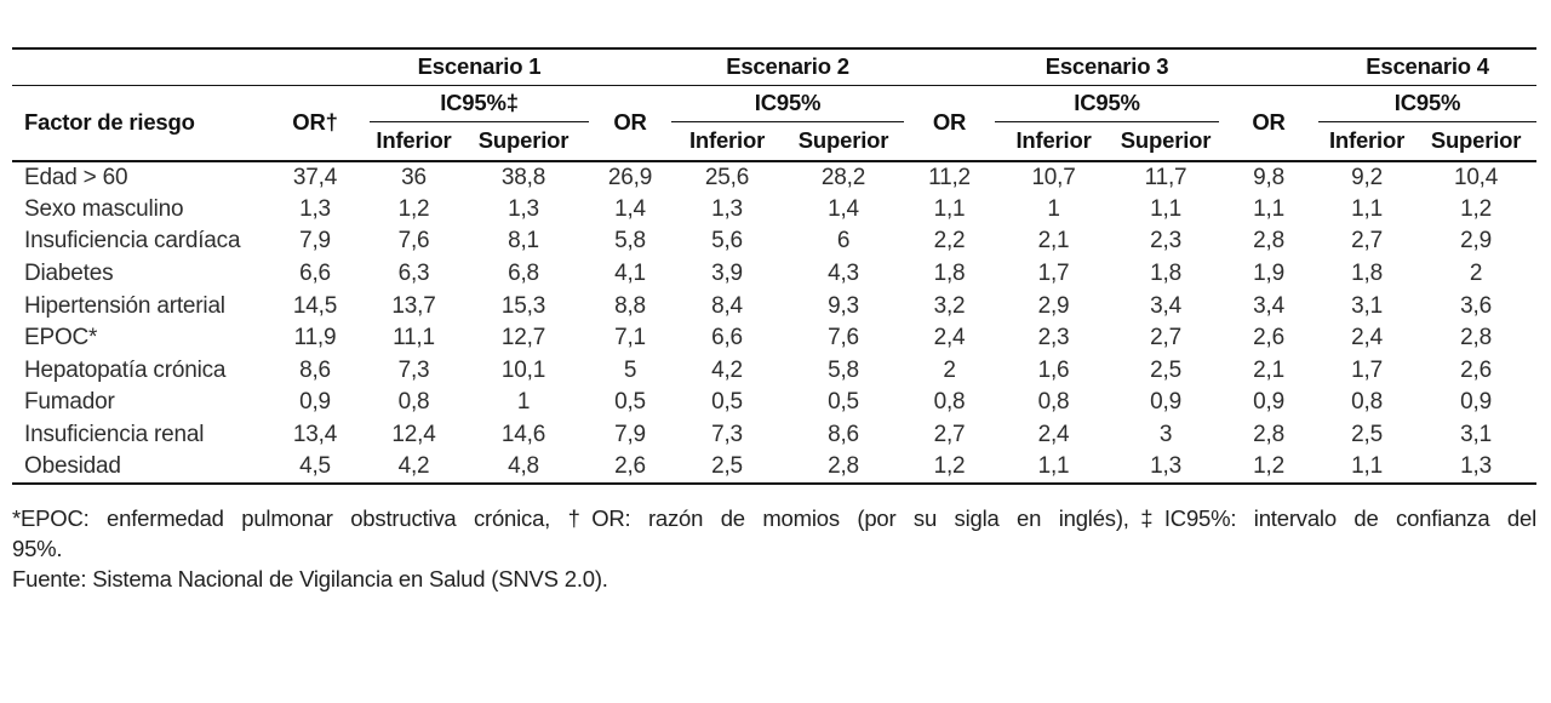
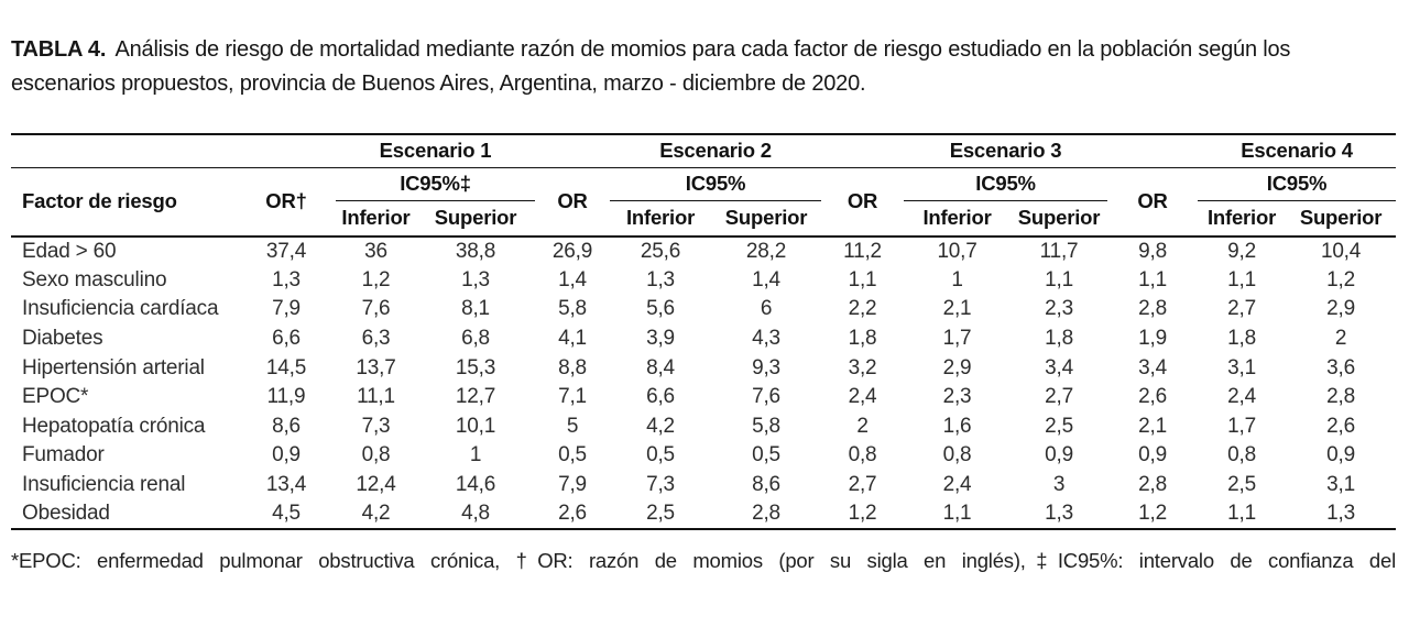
+ TABLA 4. Análisis de riesgo de mortalidad mediante razón de momios para cada factor de riesgo estudiado en la población según los escenarios propuestos, provincia de Buenos Aires, Argentina, marzo - diciembre de 2020.
  		Escenario 1		Escenario 2		Escenario 3		Escenario 4
  Factor de riesgo	OR†	IC95%‡	OR	IC95%	OR	IC95%	OR	IC95%
  Inferior	Superior	Inferior	Superior	Inferior	Superior	Inferior	Superior
  Edad > 60	37,4	36	38,8	26,9	25,6	28,2	11,2	10,7	11,7	9,8	9,2	10,4
  Sexo masculino	1,3	1,2	1,3	1,4	1,3	1,4	1,1	1	1,1	1,1	1,1	1,2
  Insuficiencia cardíaca	7,9	7,6	8,1	5,8	5,6	6	2,2	2,1	2,3	2,8	2,7	2,9
  Diabetes	6,6	6,3	6,8	4,1	3,9	4,3	1,8	1,7	1,8	1,9	1,8	2
  Hipertensión arterial	14,5	13,7	15,3	8,8	8,4	9,3	3,2	2,9	3,4	3,4	3,1	3,6
  EPOC*	11,9	11,1	12,7	7,1	6,6	7,6	2,4	2,3	2,7	2,6	2,4	2,8
  Hepatopatía crónica	8,6	7,3	10,1	5	4,2	5,8	2	1,6	2,5	2,1	1,7	2,6
  Fumador	0,9	0,8	1	0,5	0,5	0,5	0,8	0,8	0,9	0,9	0,8	0,9
  Insuficiencia renal	13,4	12,4	14,6	7,9	7,3	8,6	2,7	2,4	3	2,8	2,5	3,1
  Obesidad	4,5	4,2	4,8	2,6	2,5	2,8	1,2	1,1	1,3	1,2	1,1	1,3
  *EPOC: enfermedad pulmonar obstructiva crónica, †OR: razón de momios (por su sigla en inglés),‡IC95%: intervalo de confianza del
- 95%.
- Fuente: Sistema Nacional de Vigilancia en Salud (SNVS 2.0).
